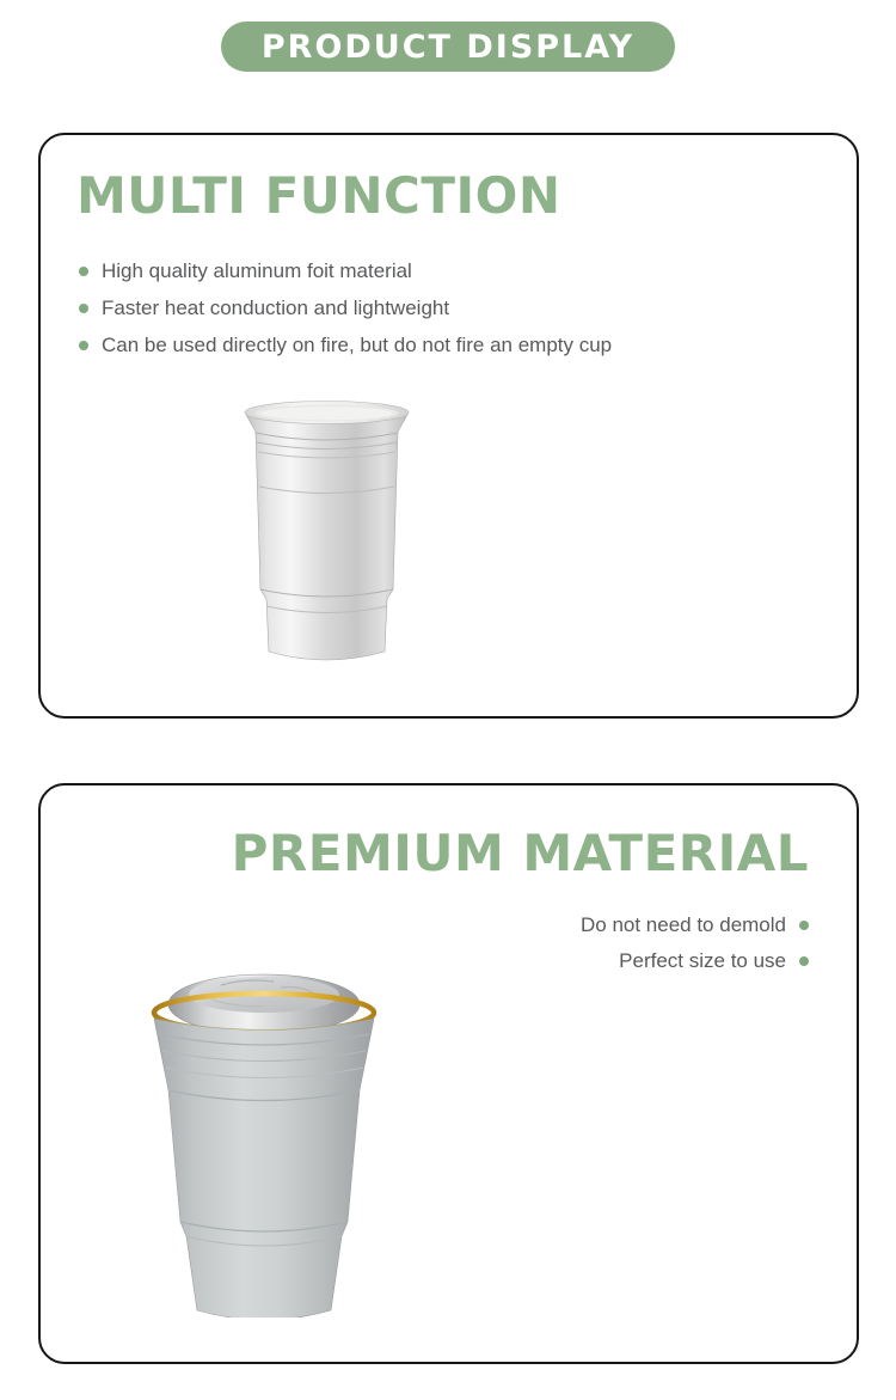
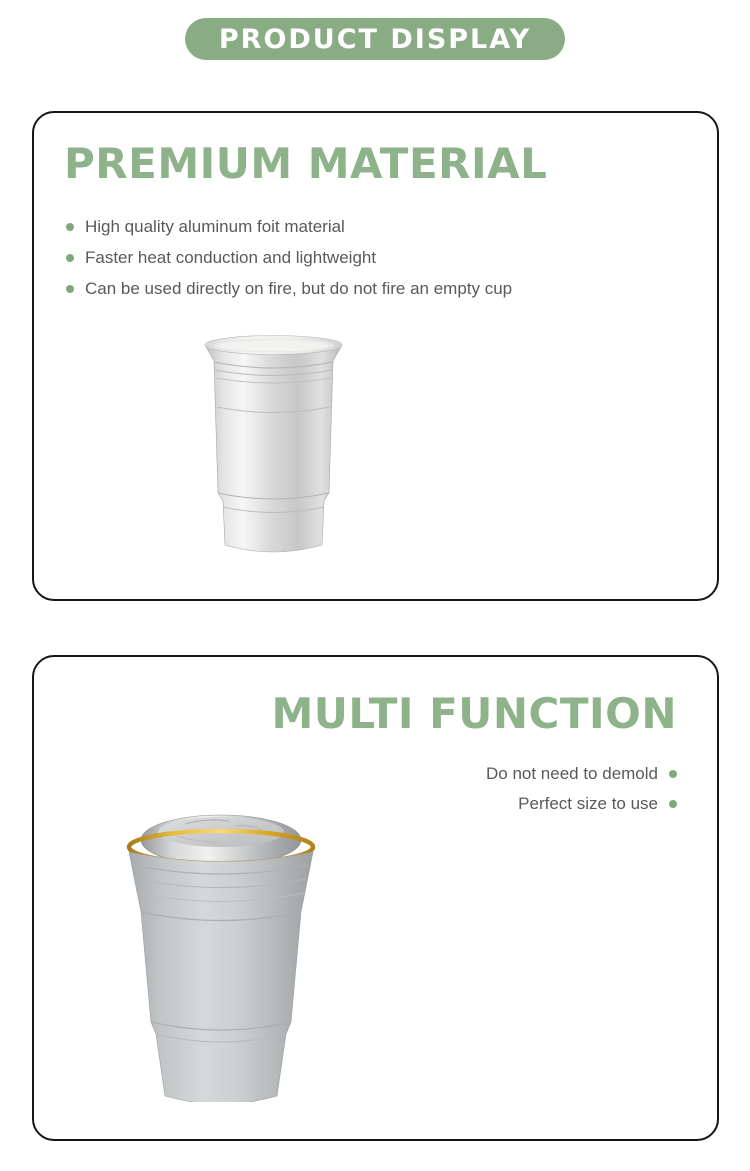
  PRODUCT DISPLAY
- MULTI FUNCTION
+ PREMIUM MATERIAL
  High quality aluminum foit material
  Faster heat conduction and lightweight
  Can be used directly on fire, but do not fire an empty cup
- PREMIUM MATERIAL
+ MULTI FUNCTION
  Do not need to demold
  Perfect size to use
